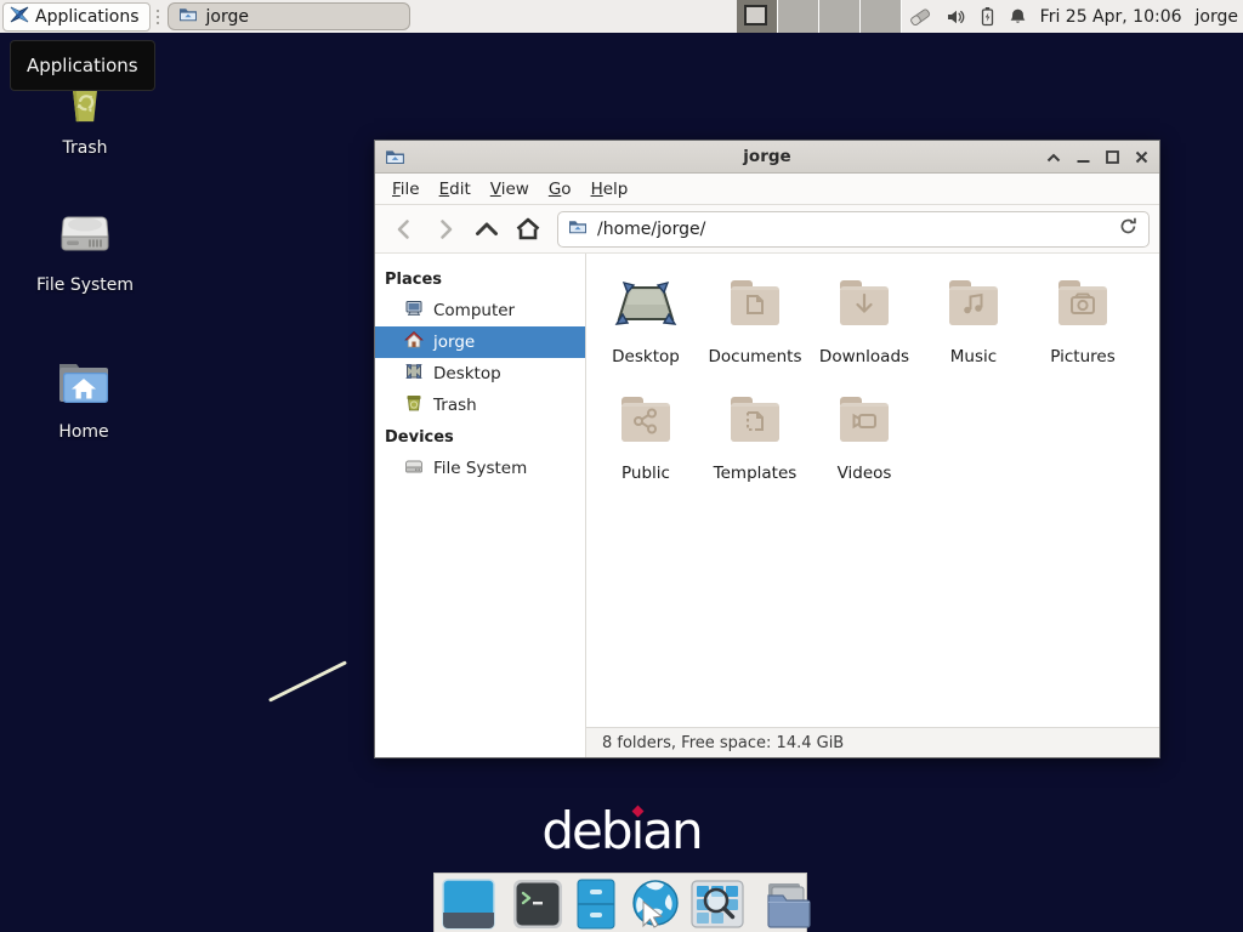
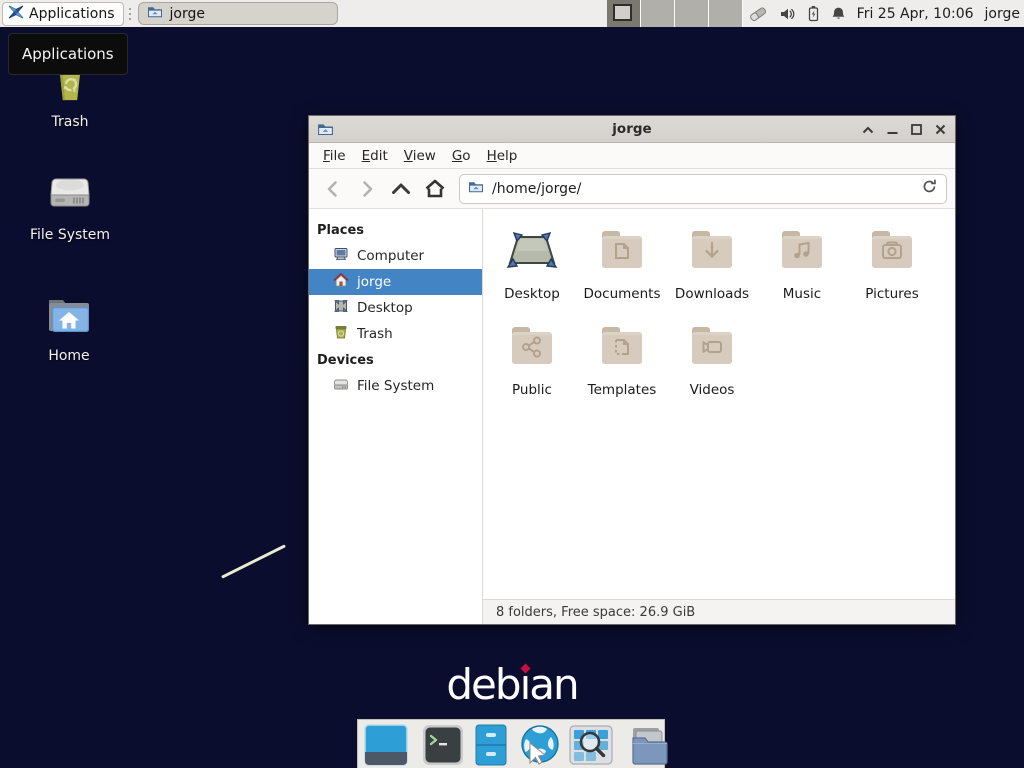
  Applications
  jorge
  Fri 25 Apr, 10:06
  jorge
  Applications
  Trash
  File System
  Home
  jorge
  File
  Edit
  View
  Go
  Help
  /home/jorge/
  Places
  Computer
  jorge
  Desktop
  Trash
  Devices
  File System
  Desktop
  Documents
  Downloads
  Music
  Pictures
  Public
  Templates
  Videos
- 8 folders, Free space: 14.4 GiB
+ 8 folders, Free space: 26.9 GiB
  deb
  ı
  an
